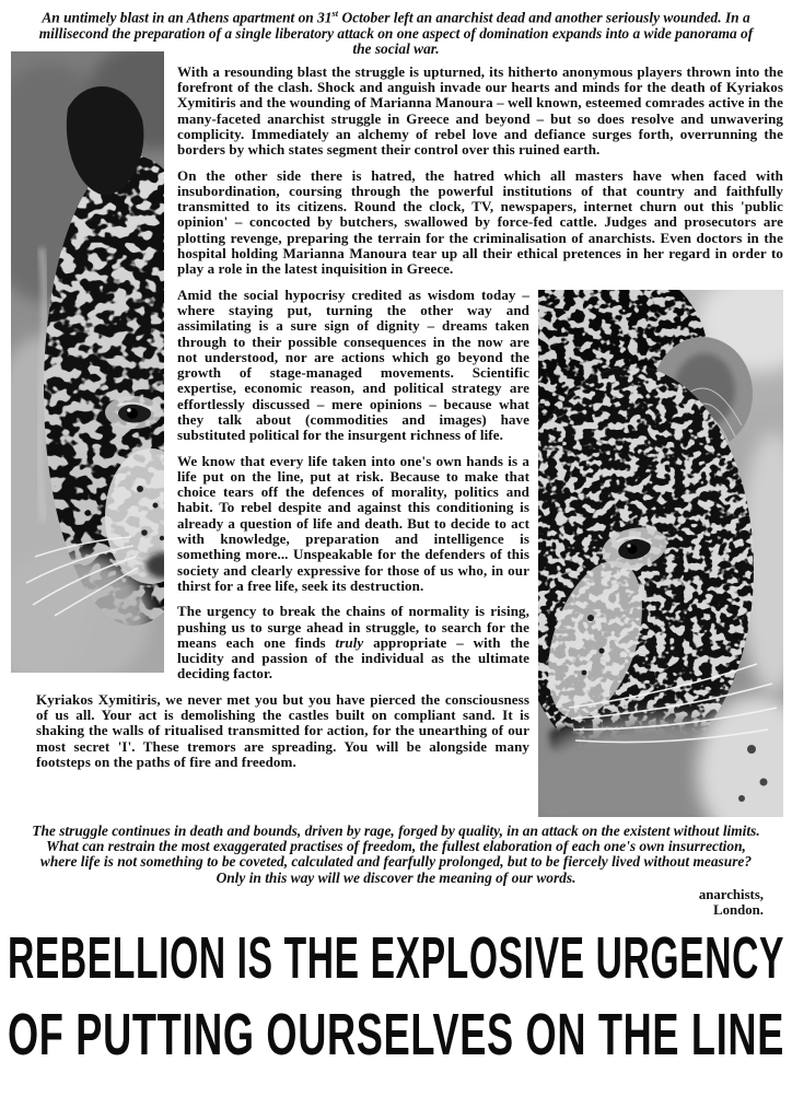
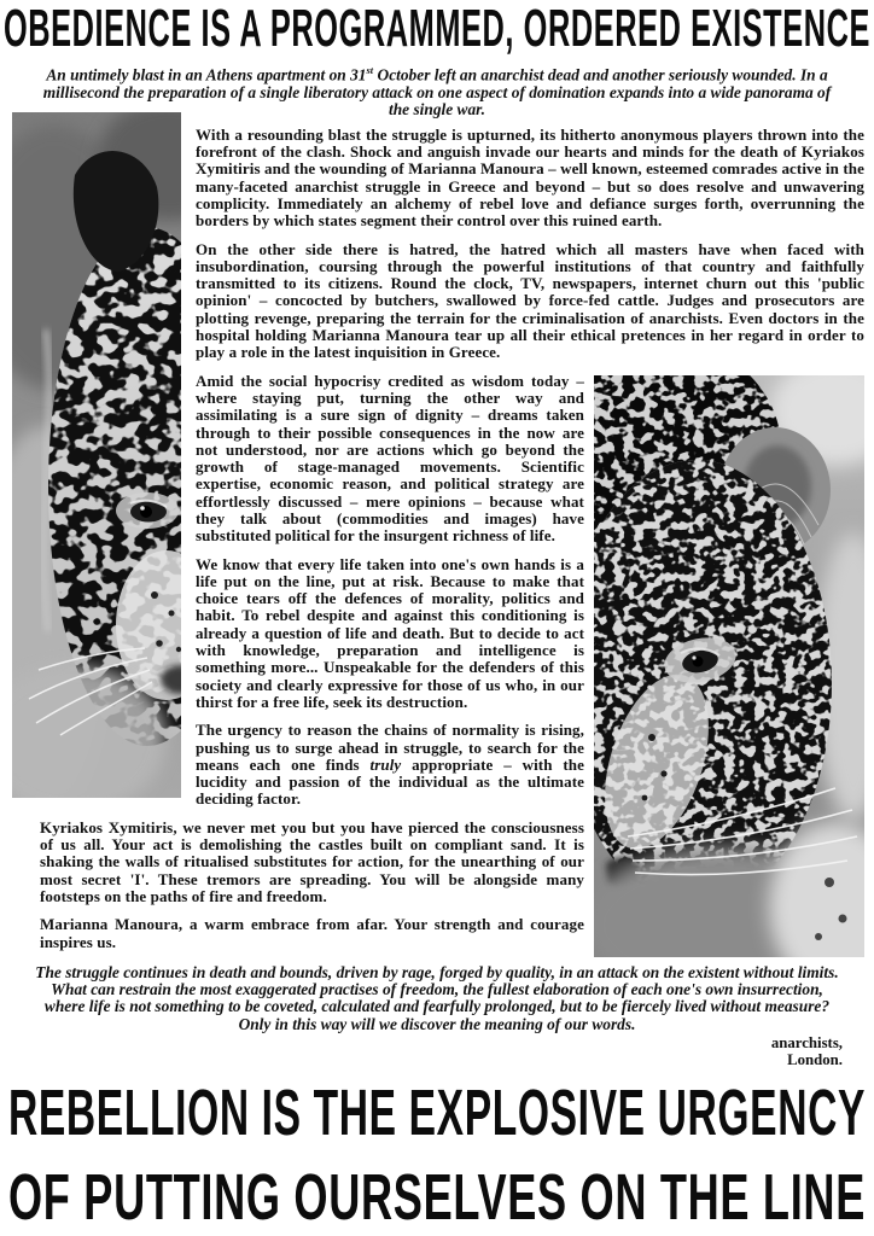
+ OBEDIENCE IS A PROGRAMMED, ORDERED EXISTENCE
- An untimely blast in an Athens apartment on 31st October left an anarchist dead and another seriously wounded. In a millisecond the preparation of a single liberatory attack on one aspect of domination expands into a wide panorama of the social war.
+ An untimely blast in an Athens apartment on 31st October left an anarchist dead and another seriously wounded. In a millisecond the preparation of a single liberatory attack on one aspect of domination expands into a wide panorama of the single war.
  With a resounding blast the struggle is upturned, its hitherto anonymous players thrown into the forefront of the clash. Shock and anguish invade our hearts and minds for the death of Kyriakos Xymitiris and the wounding of Marianna Manoura – well known, esteemed comrades active in the many-faceted anarchist struggle in Greece and beyond – but so does resolve and unwavering complicity. Immediately an alchemy of rebel love and defiance surges forth, overrunning the borders by which states segment their control over this ruined earth.
  On the other side there is hatred, the hatred which all masters have when faced with insubordination, coursing through the powerful institutions of that country and faithfully transmitted to its citizens. Round the clock, TV, newspapers, internet churn out this 'public opinion' – concocted by butchers, swallowed by force-fed cattle. Judges and prosecutors are plotting revenge, preparing the terrain for the criminalisation of anarchists. Even doctors in the hospital holding Marianna Manoura tear up all their ethical pretences in her regard in order to play a role in the latest inquisition in Greece.
  Amid the social hypocrisy credited as wisdom today – where staying put, turning the other way and assimilating is a sure sign of dignity – dreams taken through to their possible consequences in the now are not understood, nor are actions which go beyond the growth of stage-managed movements. Scientific expertise, economic reason, and political strategy are effortlessly discussed – mere opinions – because what they talk about (commodities and images) have substituted political for the insurgent richness of life.
  We know that every life taken into one's own hands is a life put on the line, put at risk. Because to make that choice tears off the defences of morality, politics and habit. To rebel despite and against this conditioning is already a question of life and death. But to decide to act with knowledge, preparation and intelligence is something more... Unspeakable for the defenders of this society and clearly expressive for those of us who, in our thirst for a free life, seek its destruction.
- The urgency to break the chains of normality is rising, pushing us to surge ahead in struggle, to search for the means each one finds truly appropriate – with the lucidity and passion of the individual as the ultimate deciding factor.
+ The urgency to reason the chains of normality is rising, pushing us to surge ahead in struggle, to search for the means each one finds truly appropriate – with the lucidity and passion of the individual as the ultimate deciding factor.
- Kyriakos Xymitiris, we never met you but you have pierced the consciousness of us all. Your act is demolishing the castles built on compliant sand. It is shaking the walls of ritualised transmitted for action, for the unearthing of our most secret 'I'. These tremors are spreading. You will be alongside many footsteps on the paths of fire and freedom.
+ Kyriakos Xymitiris, we never met you but you have pierced the consciousness of us all. Your act is demolishing the castles built on compliant sand. It is shaking the walls of ritualised substitutes for action, for the unearthing of our most secret 'I'. These tremors are spreading. You will be alongside many footsteps on the paths of fire and freedom.
+ Marianna Manoura, a warm embrace from afar. Your strength and courage inspires us.
  The struggle continues in death and bounds, driven by rage, forged by quality, in an attack on the existent without limits. What can restrain the most exaggerated practises of freedom, the fullest elaboration of each one's own insurrection, where life is not something to be coveted, calculated and fearfully prolonged, but to be fiercely lived without measure? Only in this way will we discover the meaning of our words.
  anarchists,
  London.
  REBELLION IS THE EXPLOSIVE URGENCY
  OF PUTTING OURSELVES ON THE LINE
